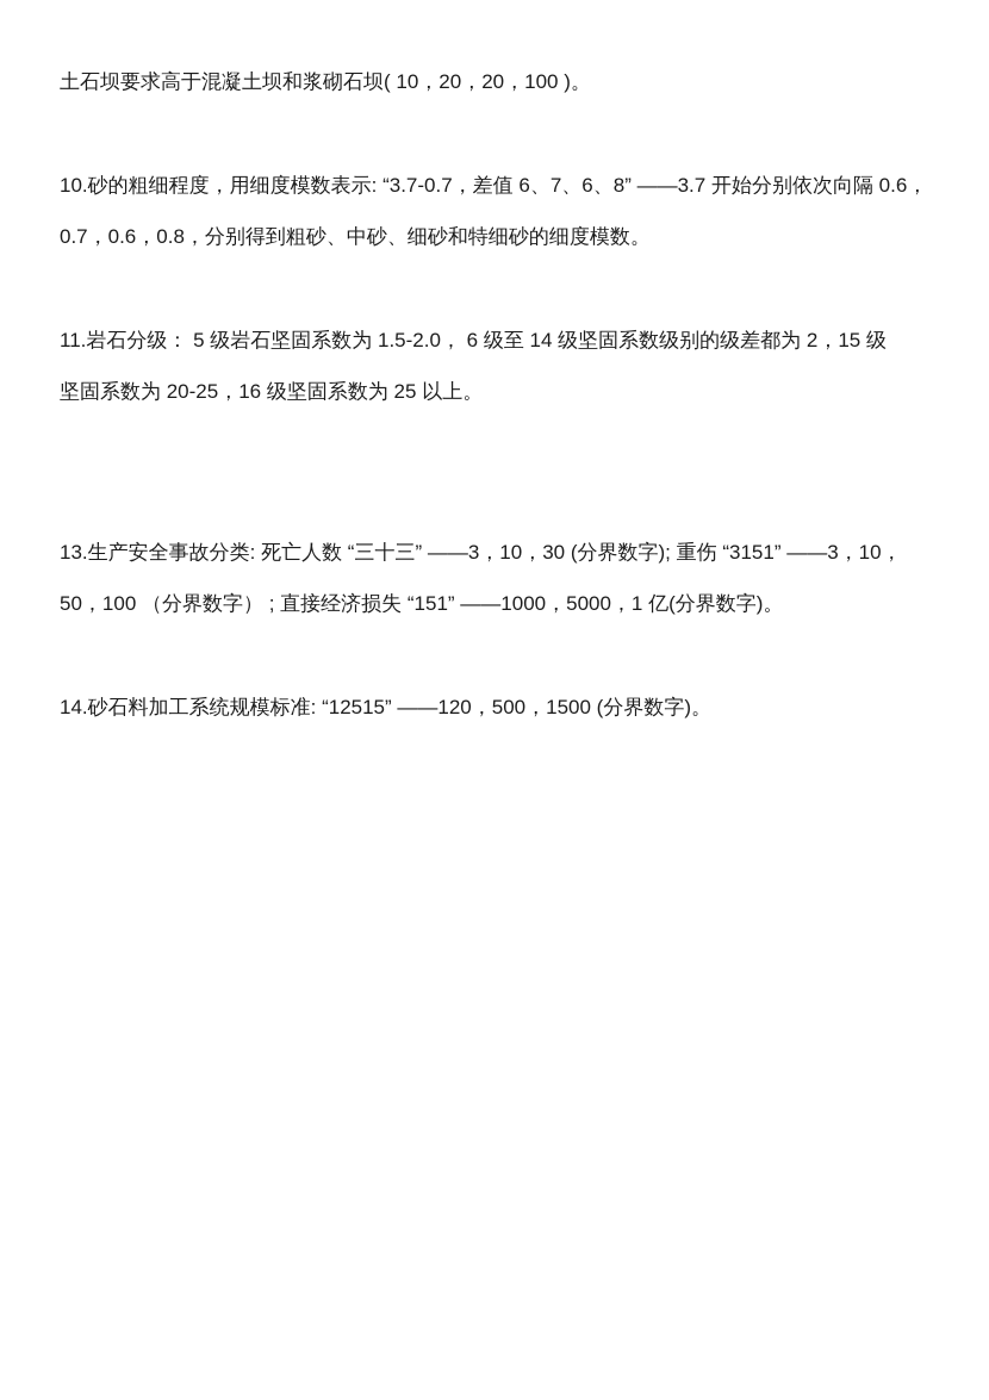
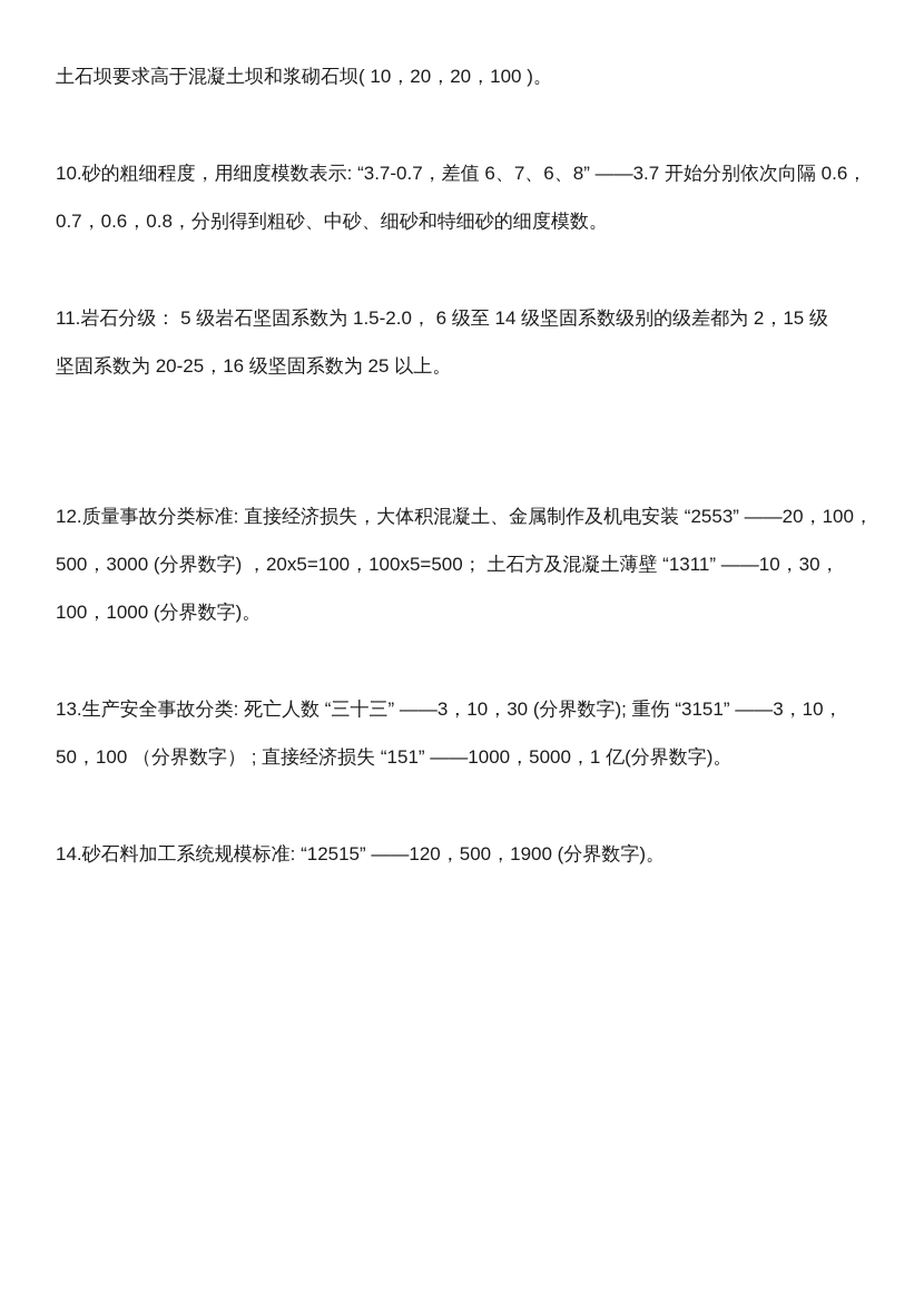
  土石坝要求高于混凝土坝和浆砌石坝( 10，20，20，100 )。
  10.砂的粗细程度，用细度模数表示: “3.7-0.7，差值 6、7、6、8” ——3.7 开始分别依次向隔 0.6，
  0.7，0.6，0.8，分别得到粗砂、中砂、细砂和特细砂的细度模数。
  11.岩石分级： 5 级岩石坚固系数为 1.5-2.0， 6 级至 14 级坚固系数级别的级差都为 2，15 级
  坚固系数为 20-25，16 级坚固系数为 25 以上。
+ 12.质量事故分类标准: 直接经济损失，大体积混凝土、金属制作及机电安装 “2553” ——20，100，
+ 500，3000 (分界数字) ，20x5=100，100x5=500； 土石方及混凝土薄壁 “1311” ——10，30，
+ 100，1000 (分界数字)。
  13.生产安全事故分类: 死亡人数 “三十三” ——3，10，30 (分界数字); 重伤 “3151” ——3，10，
  50，100 （分界数字） ; 直接经济损失 “151” ——1000，5000，1 亿(分界数字)。
- 14.砂石料加工系统规模标准: “12515” ——120，500，1500 (分界数字)。
+ 14.砂石料加工系统规模标准: “12515” ——120，500，1900 (分界数字)。
